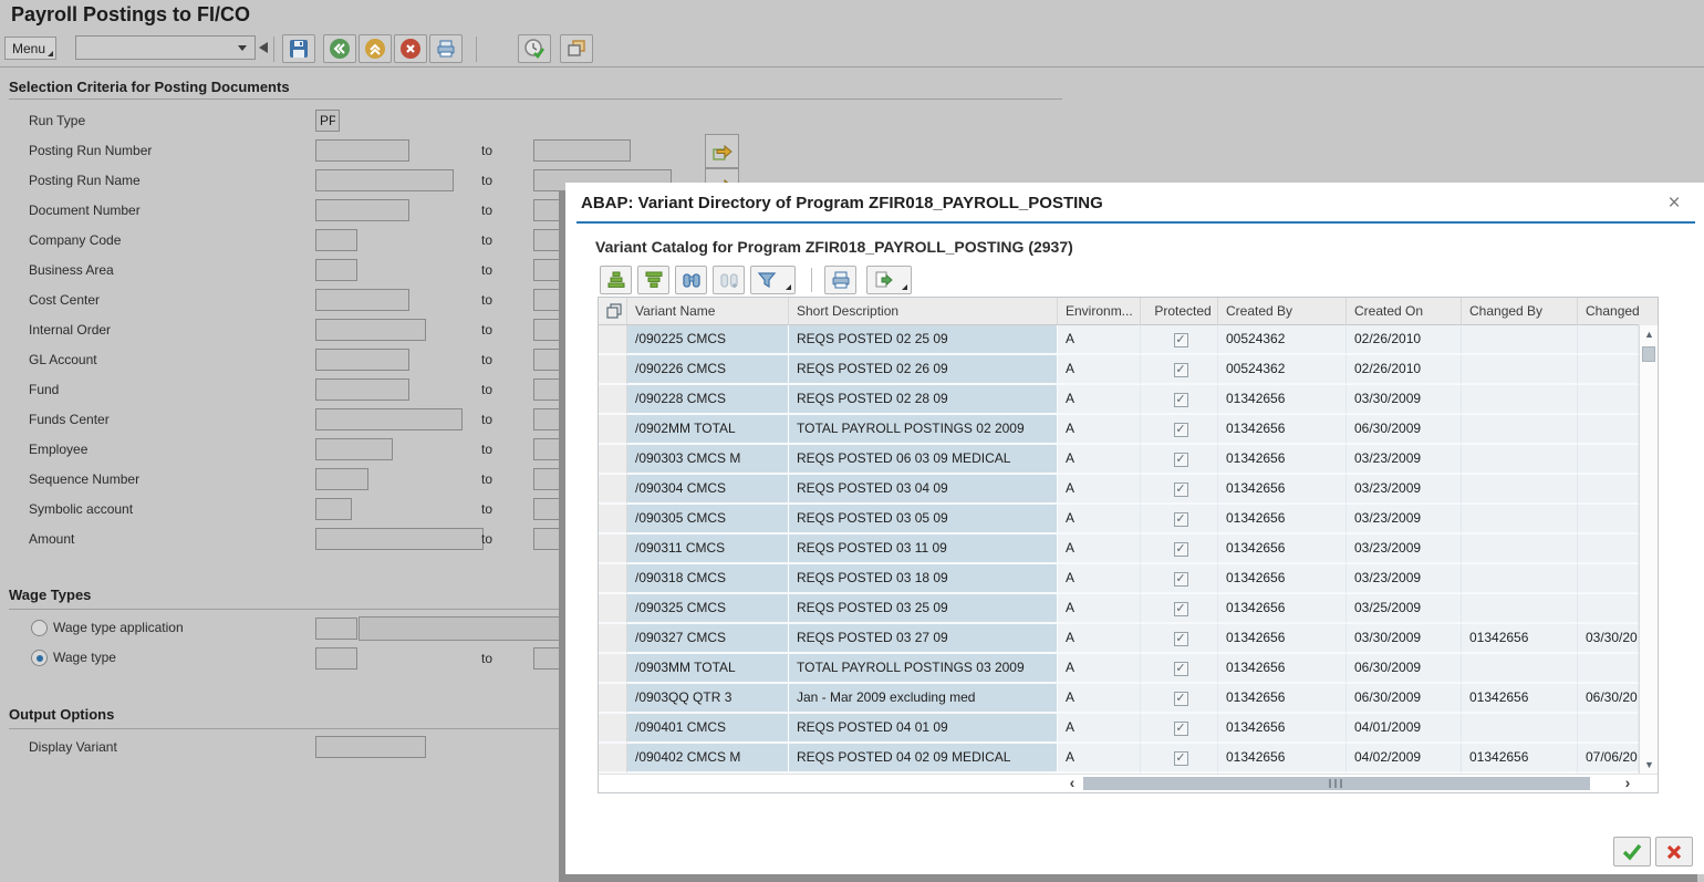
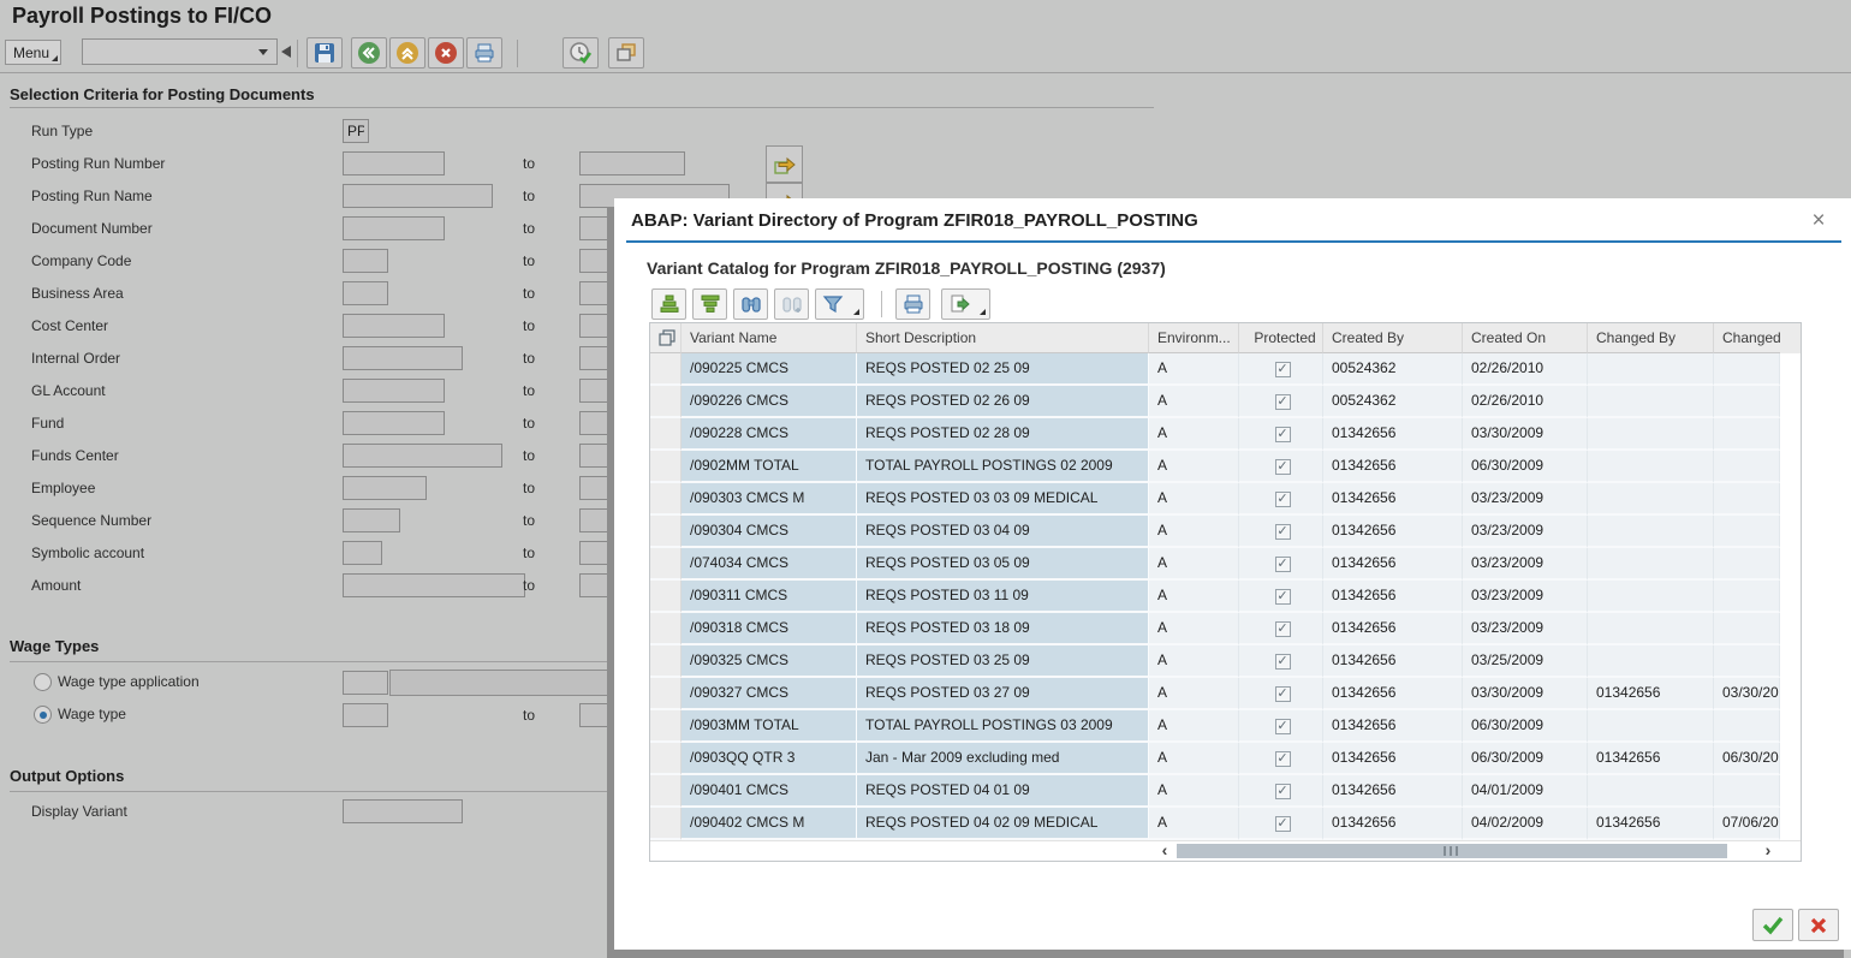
  Payroll Postings to FI/CO
  Menu
  Selection Criteria for Posting Documents
  Run Type
  PP
  Posting Run Number
  to
  Posting Run Name
  to
  Document Number
  to
  Company Code
  to
  Business Area
  to
  Cost Center
  to
  Internal Order
  to
  GL Account
  to
  Fund
  to
  Funds Center
  to
  Employee
  to
  Sequence Number
  to
  Symbolic account
  to
  Amount
  to
  Wage Types
  Wage type application
  Wage type
  to
  Output Options
  Display Variant
  ABAP: Variant Directory of Program ZFIR018_PAYROLL_POSTING
  ×
  Variant Catalog for Program ZFIR018_PAYROLL_POSTING (2937)
  Variant Name
  Short Description
  Environm...
  Protected
  Created By
  Created On
  Changed By
  Changed
  /090225 CMCS
  REQS POSTED 02 25 09
  A
  00524362
  02/26/2010
  /090226 CMCS
  REQS POSTED 02 26 09
  A
  00524362
  02/26/2010
  /090228 CMCS
  REQS POSTED 02 28 09
  A
  01342656
  03/30/2009
  /0902MM TOTAL
  TOTAL PAYROLL POSTINGS 02 2009
  A
  01342656
  06/30/2009
  /090303 CMCS M
- REQS POSTED 06 03 09 MEDICAL
+ REQS POSTED 03 03 09 MEDICAL
  A
  01342656
  03/23/2009
  /090304 CMCS
  REQS POSTED 03 04 09
  A
  01342656
  03/23/2009
- /090305 CMCS
+ /074034 CMCS
  REQS POSTED 03 05 09
  A
  01342656
  03/23/2009
  /090311 CMCS
  REQS POSTED 03 11 09
  A
  01342656
  03/23/2009
  /090318 CMCS
  REQS POSTED 03 18 09
  A
  01342656
  03/23/2009
  /090325 CMCS
  REQS POSTED 03 25 09
  A
  01342656
  03/25/2009
  /090327 CMCS
  REQS POSTED 03 27 09
  A
  01342656
  03/30/2009
  01342656
  03/30/20
  /0903MM TOTAL
  TOTAL PAYROLL POSTINGS 03 2009
  A
  01342656
  06/30/2009
  /0903QQ QTR 3
  Jan - Mar 2009 excluding med
  A
  01342656
  06/30/2009
  01342656
  06/30/20
  /090401 CMCS
  REQS POSTED 04 01 09
  A
  01342656
  04/01/2009
  /090402 CMCS M
  REQS POSTED 04 02 09 MEDICAL
  A
  01342656
  04/02/2009
  01342656
  07/06/20
- ▲
- ▼
  ‹
  ›
